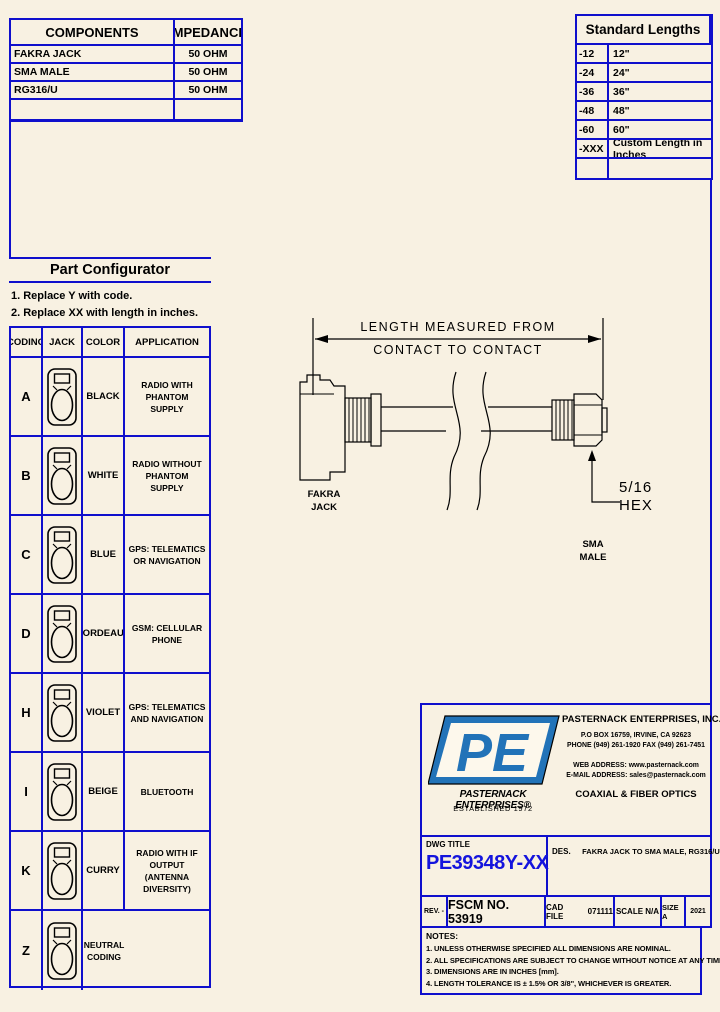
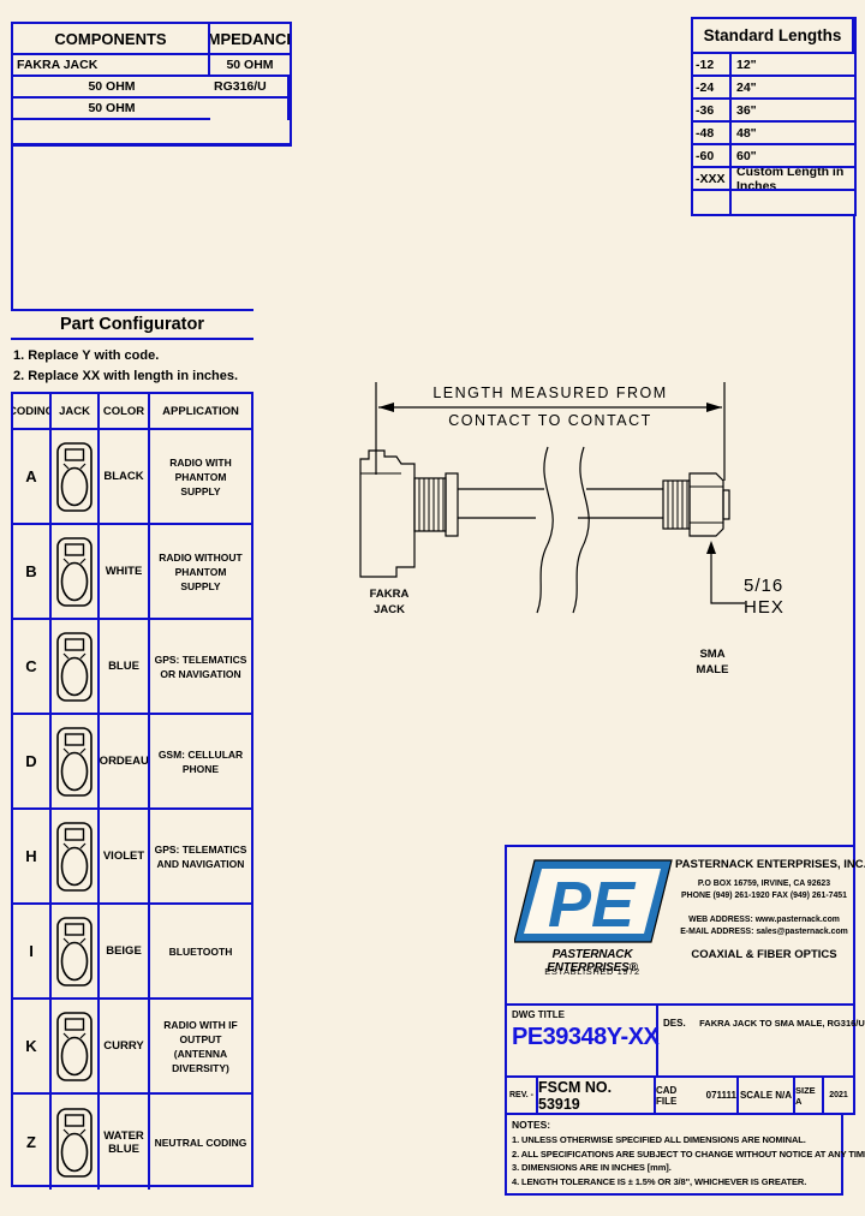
  COMPONENTS
  MPEDANC
  FAKRA JACK
  50 OHM
- SMA MALE
  50 OHM
  RG316/U
  50 OHM
  Standard Lengths
  -12
  12"
  -24
  24"
  -36
  36"
  -48
  48"
  -60
  60"
  -XXX
  Custom Length in Inches
  Part Configurator
  1. Replace Y with code.
  2. Replace XX with length in inches.
  CODING
  JACK
  COLOR
  APPLICATION
  A
  BLACK
  RADIO WITH PHANTOM SUPPLY
  B
  WHITE
  RADIO WITHOUT PHANTOM SUPPLY
  C
  BLUE
  GPS: TELEMATICS OR NAVIGATION
  D
  ORDEAU
  GSM: CELLULAR PHONE
  H
  VIOLET
  GPS: TELEMATICS AND NAVIGATION
  I
  BEIGE
  BLUETOOTH
  K
  CURRY
  RADIO WITH IF OUTPUT (ANTENNA DIVERSITY)
  Z
+ WATER BLUE
  NEUTRAL CODING
  LENGTH MEASURED FROM
  CONTACT TO CONTACT
  FAKRA
  JACK
  SMA
  MALE
  5/16
  HEX
  PE
  PASTERNACK ENTERPRISES®
  ESTABLISHED 1972
  PASTERNACK ENTERPRISES, INC
  COAXIAL & FIBER OPTICS
  DWG TITLE
  PE39348Y-XX
  DES. FAKRA JACK TO SMA MALE, RG316/U
  FSCM NO. 53919
  CAD FILE
  071111
  SCALE N/A
  SIZE A
  NOTES:
  1. UNLESS OTHERWISE SPECIFIED ALL DIMENSIONS ARE NOMINAL.
  2. ALL SPECIFICATIONS ARE SUBJECT TO CHANGE WITHOUT NOTICE AT ANY TIM
  3. DIMENSIONS ARE IN INCHES [mm].
  4. LENGTH TOLERANCE IS ± 1.5% OR 3/8", WHICHEVER IS GREATER.
